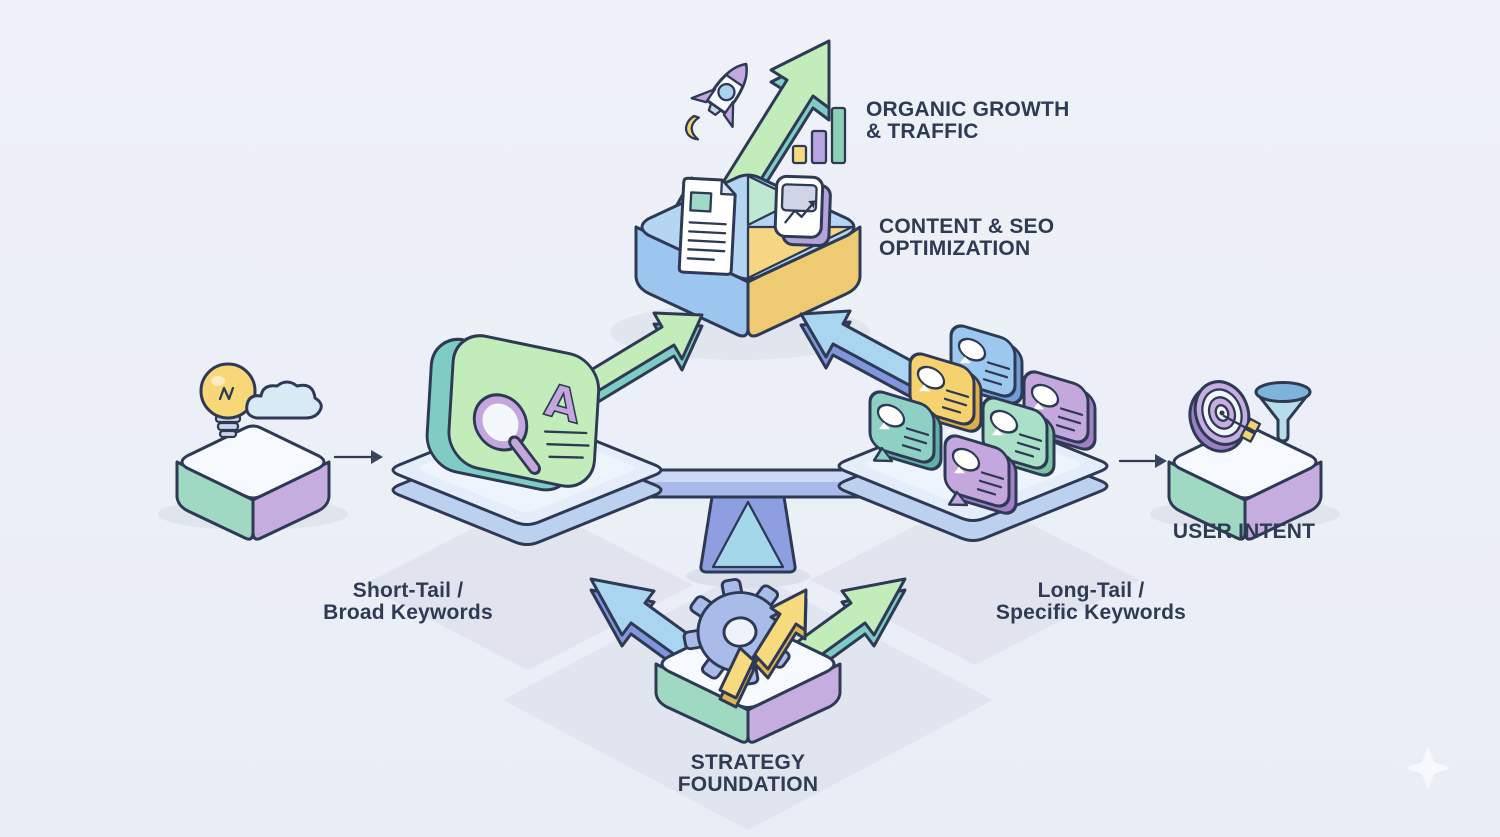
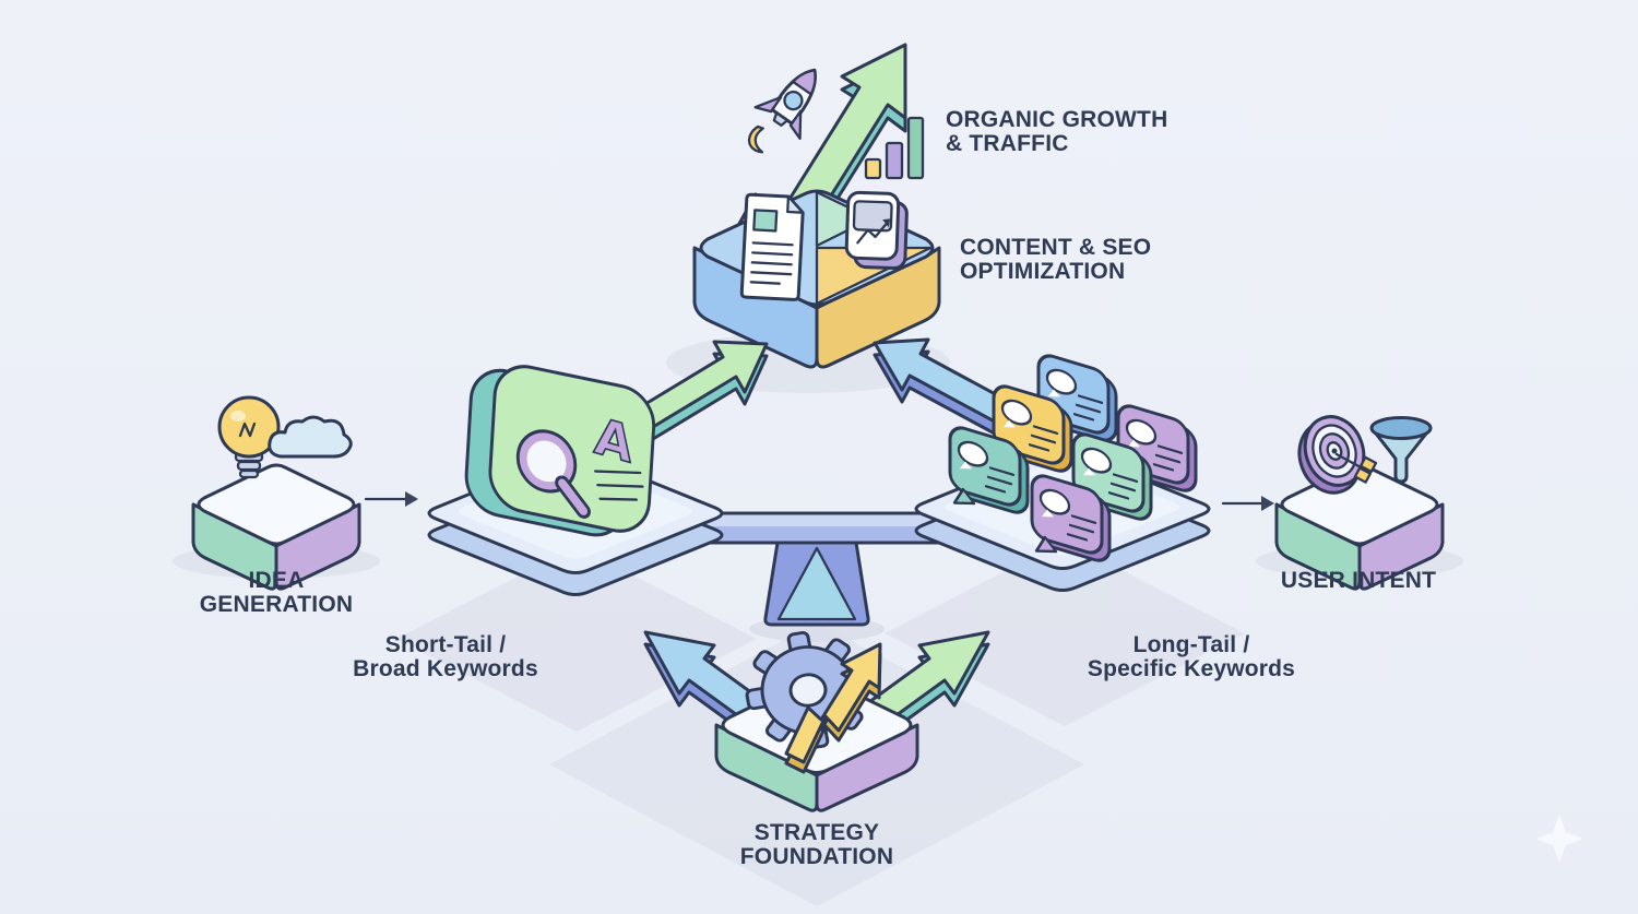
  ORGANIC GROWTH
  & TRAFFIC
  CONTENT & SEO
  OPTIMIZATION
+ IDEA
+ GENERATION
  USER INTENT
  Short-Tail /
  Broad Keywords
  Long-Tail /
  Specific Keywords
  STRATEGY
  FOUNDATION
